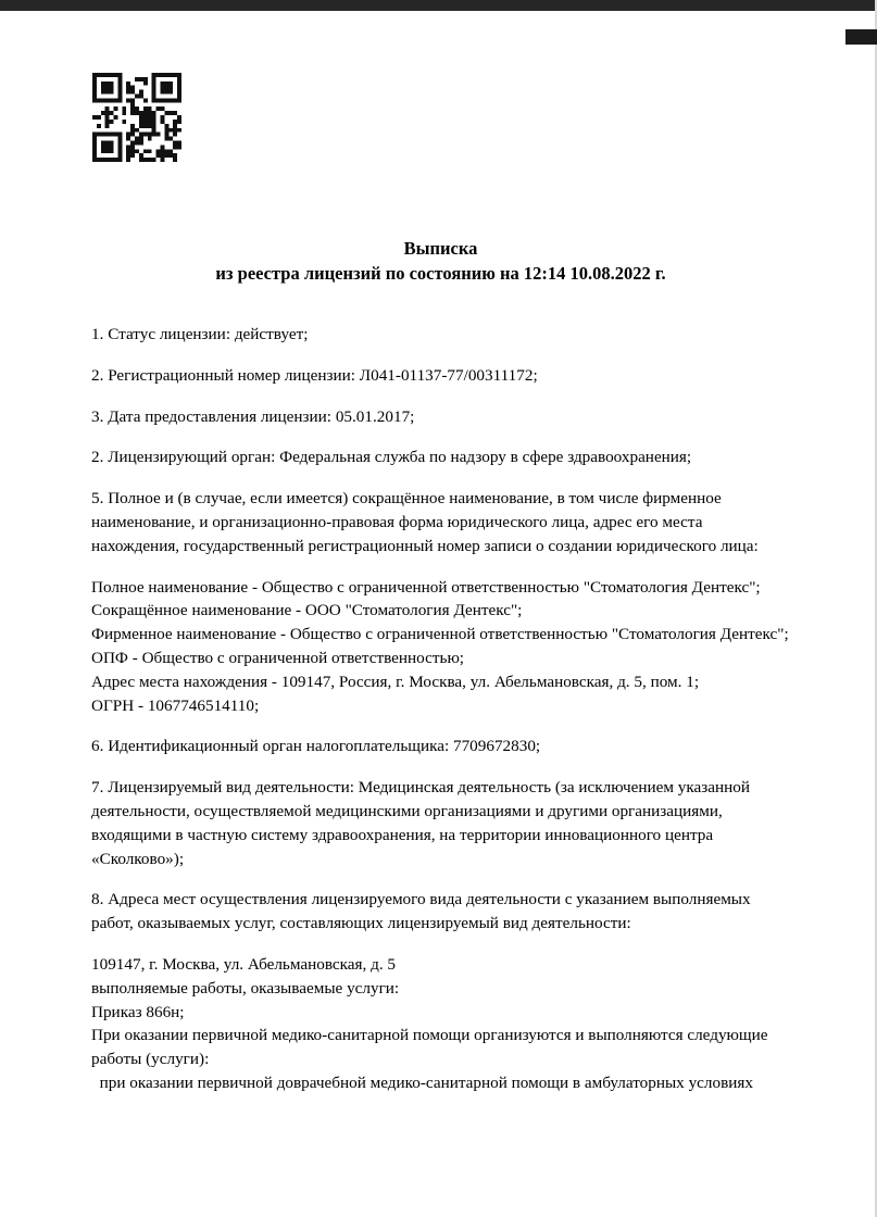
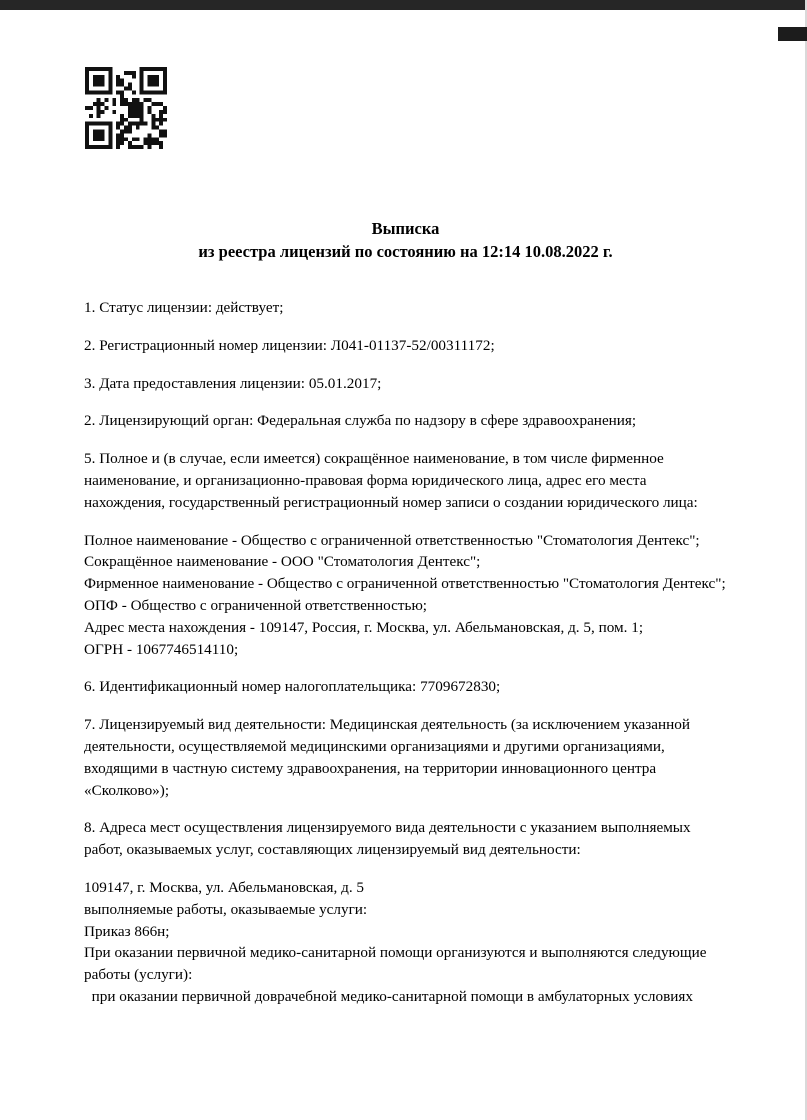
  Выписка
  из реестра лицензий по состоянию на 12:14 10.08.2022 г.
  1. Статус лицензии: действует;
- 2. Регистрационный номер лицензии: Л041-01137-77/00311172;
+ 2. Регистрационный номер лицензии: Л041-01137-52/00311172;
  3. Дата предоставления лицензии: 05.01.2017;
  2. Лицензирующий орган: Федеральная служба по надзору в сфере здравоохранения;
  5. Полное и (в случае, если имеется) сокращённое наименование, в том числе фирменное наименование, и организационно-правовая форма юридического лица, адрес его места нахождения, государственный регистрационный номер записи о создании юридического лица:
  Полное наименование - Общество с ограниченной ответственностью "Стоматология Дентекс";
  Сокращённое наименование - ООО "Стоматология Дентекс";
  Фирменное наименование - Общество с ограниченной ответственностью "Стоматология Дентекс";
  ОПФ - Общество с ограниченной ответственностью;
  Адрес места нахождения - 109147, Россия, г. Москва, ул. Абельмановская, д. 5, пом. 1;
  ОГРН - 1067746514110;
- 6. Идентификационный орган налогоплательщика: 7709672830;
+ 6. Идентификационный номер налогоплательщика: 7709672830;
  7. Лицензируемый вид деятельности: Медицинская деятельность (за исключением указанной деятельности, осуществляемой медицинскими организациями и другими организациями, входящими в частную систему здравоохранения, на территории инновационного центра «Сколково»);
  8. Адреса мест осуществления лицензируемого вида деятельности с указанием выполняемых работ, оказываемых услуг, составляющих лицензируемый вид деятельности:
  109147, г. Москва, ул. Абельмановская, д. 5
  выполняемые работы, оказываемые услуги:
  Приказ 866н;
  При оказании первичной медико-санитарной помощи организуются и выполняются следующие работы (услуги):
  при оказании первичной доврачебной медико-санитарной помощи в амбулаторных условиях
